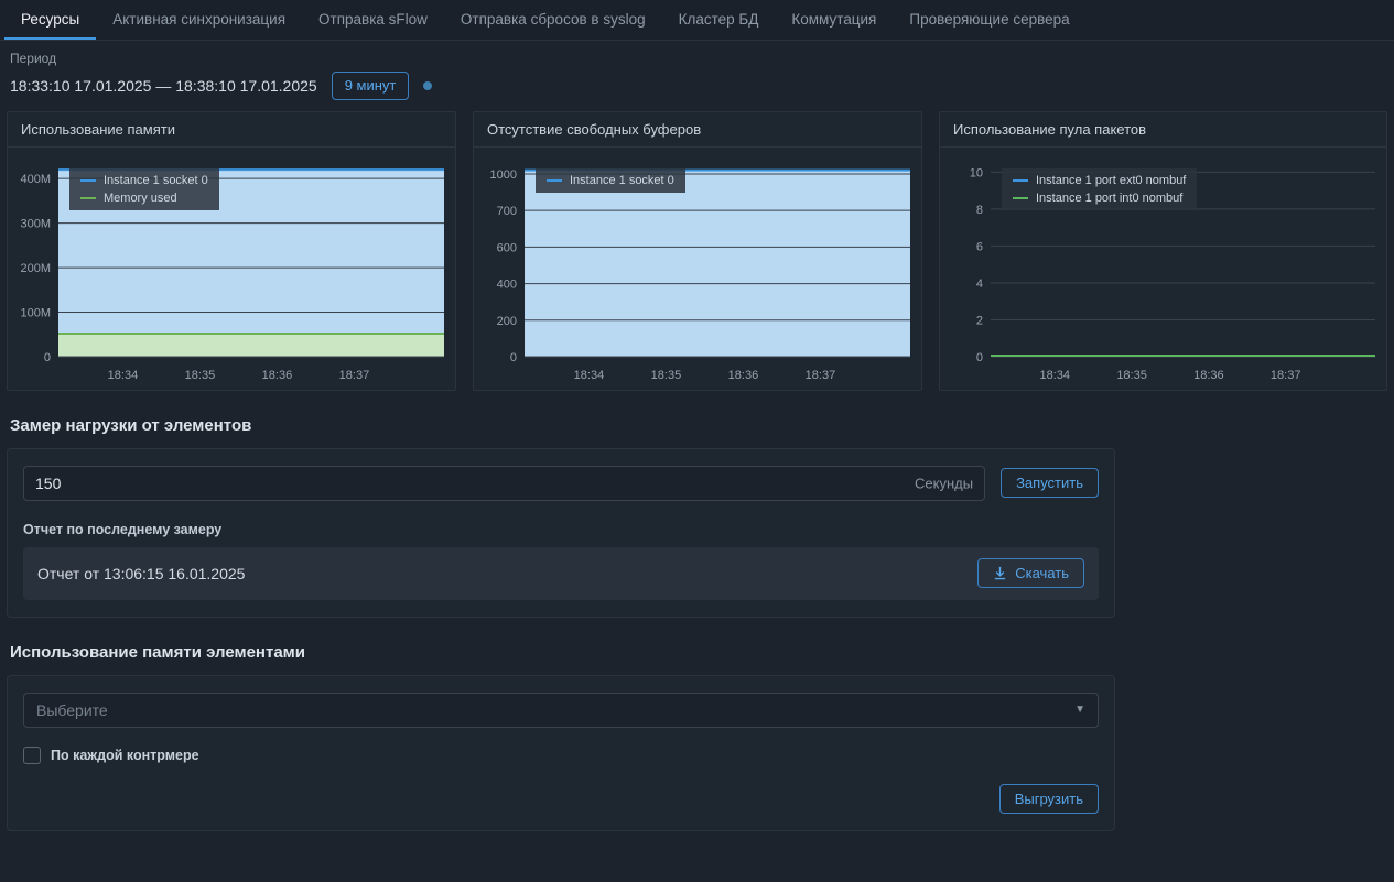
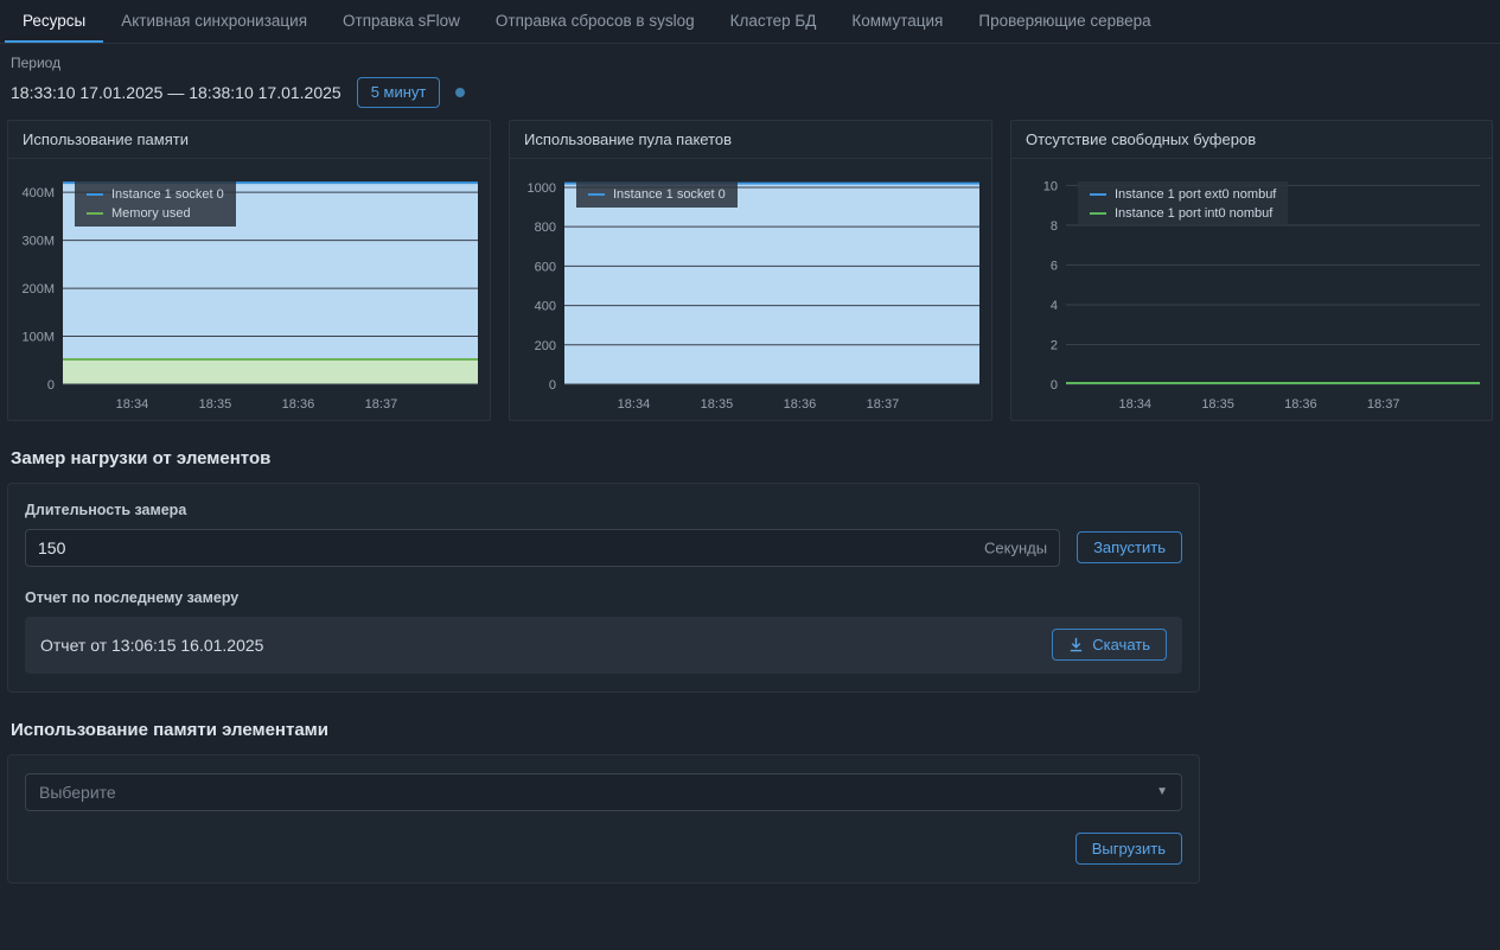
  Ресурсы
  Активная синхронизация
  Отправка sFlow
  Отправка сбросов в syslog
  Кластер БД
  Коммутация
  Проверяющие сервера
  Период
  18:33:10 17.01.2025 — 18:38:10 17.01.2025
- 9 минут
+ 5 минут
  Использование памяти
  0
  100M
  200M
  300M
  400M
  18:34
  18:35
  18:36
  18:37
  Instance 1 socket 0
  Memory used
- Отсутствие свободных буферов
+ Использование пула пакетов
  0
  200
  400
  600
- 700
+ 800
  1000
  18:34
  18:35
  18:36
  18:37
  Instance 1 socket 0
- Использование пула пакетов
+ Отсутствие свободных буферов
  0
  2
  4
  6
  8
  10
  18:34
  18:35
  18:36
  18:37
  Instance 1 port ext0 nombuf
  Instance 1 port int0 nombuf
  Замер нагрузки от элементов
+ Длительность замера
  150
  Секунды
  Запустить
  Отчет по последнему замеру
  Отчет от 13:06:15 16.01.2025
  Скачать
  Использование памяти элементами
  Выберите
  ▼
- По каждой контрмере
  Выгрузить
